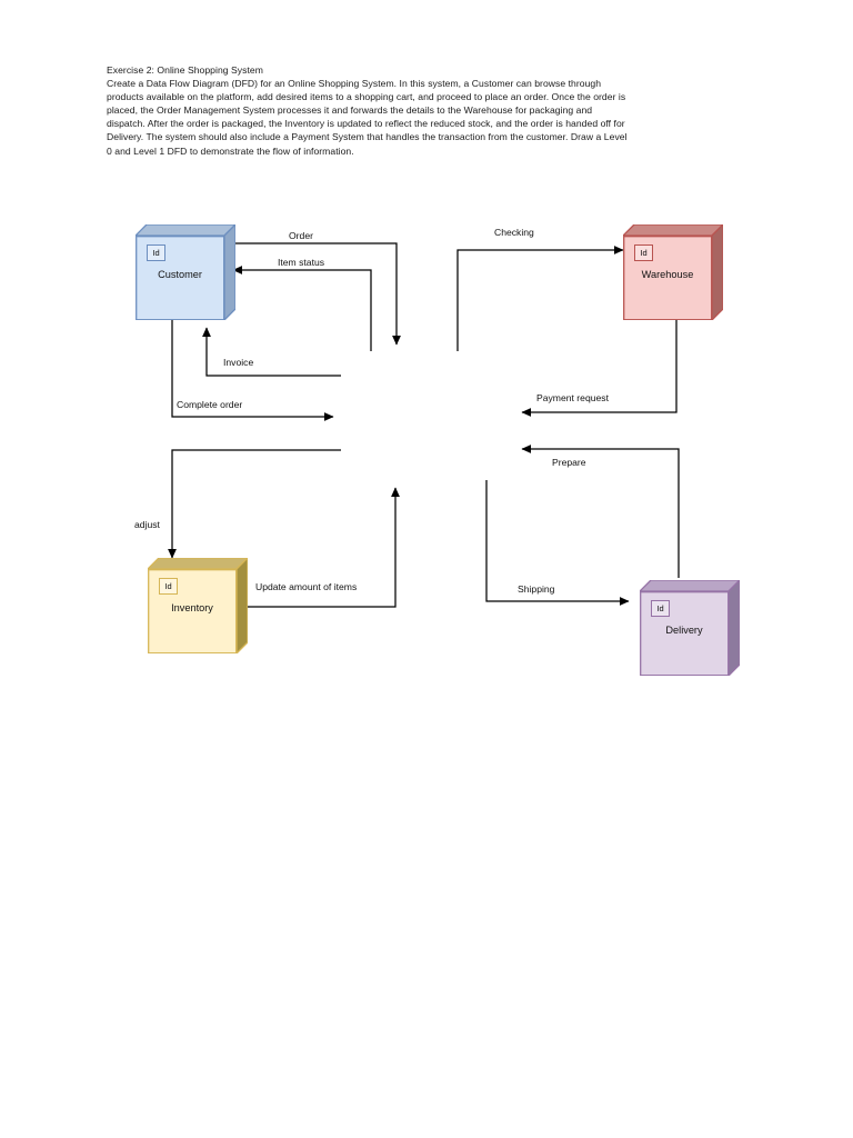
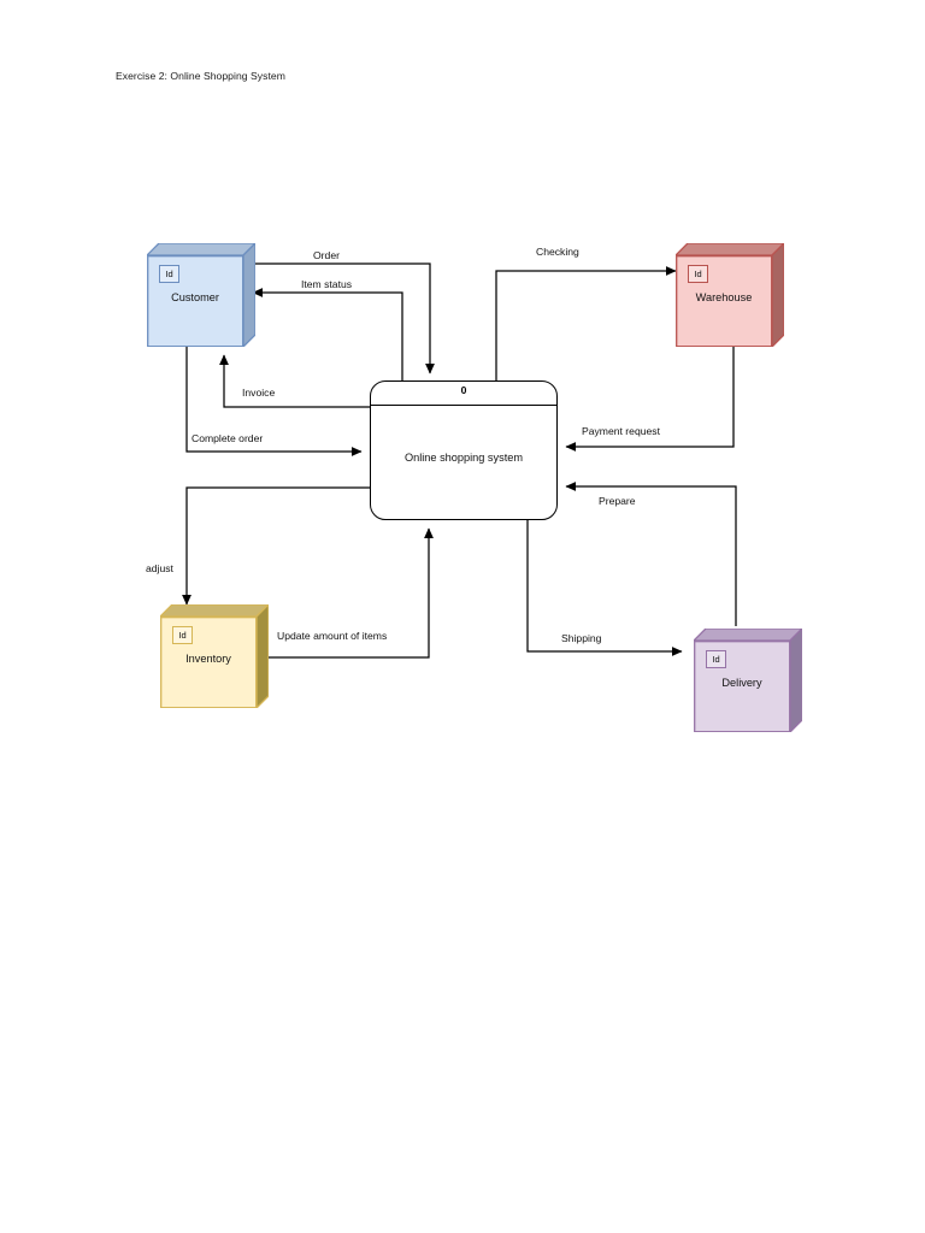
  Exercise 2: Online Shopping System
- Create a Data Flow Diagram (DFD) for an Online Shopping System. In this system, a Customer can browse through products available on the platform, add desired items to a shopping cart, and proceed to place an order. Once the order is placed, the Order Management System processes it and forwards the details to the Warehouse for packaging and dispatch. After the order is packaged, the Inventory is updated to reflect the reduced stock, and the order is handed off for Delivery. The system should also include a Payment System that handles the transaction from the customer. Draw a Level 0 and Level 1 DFD to demonstrate the flow of information.
  Id
  Customer
  Id
  Warehouse
  Id
  Inventory
  Id
  Delivery
+ 0
+ Online shopping system
  Order
  Item status
  Invoice
  Complete order
  Checking
  Payment request
  Prepare
  Shipping
  adjust
  Update amount of items
